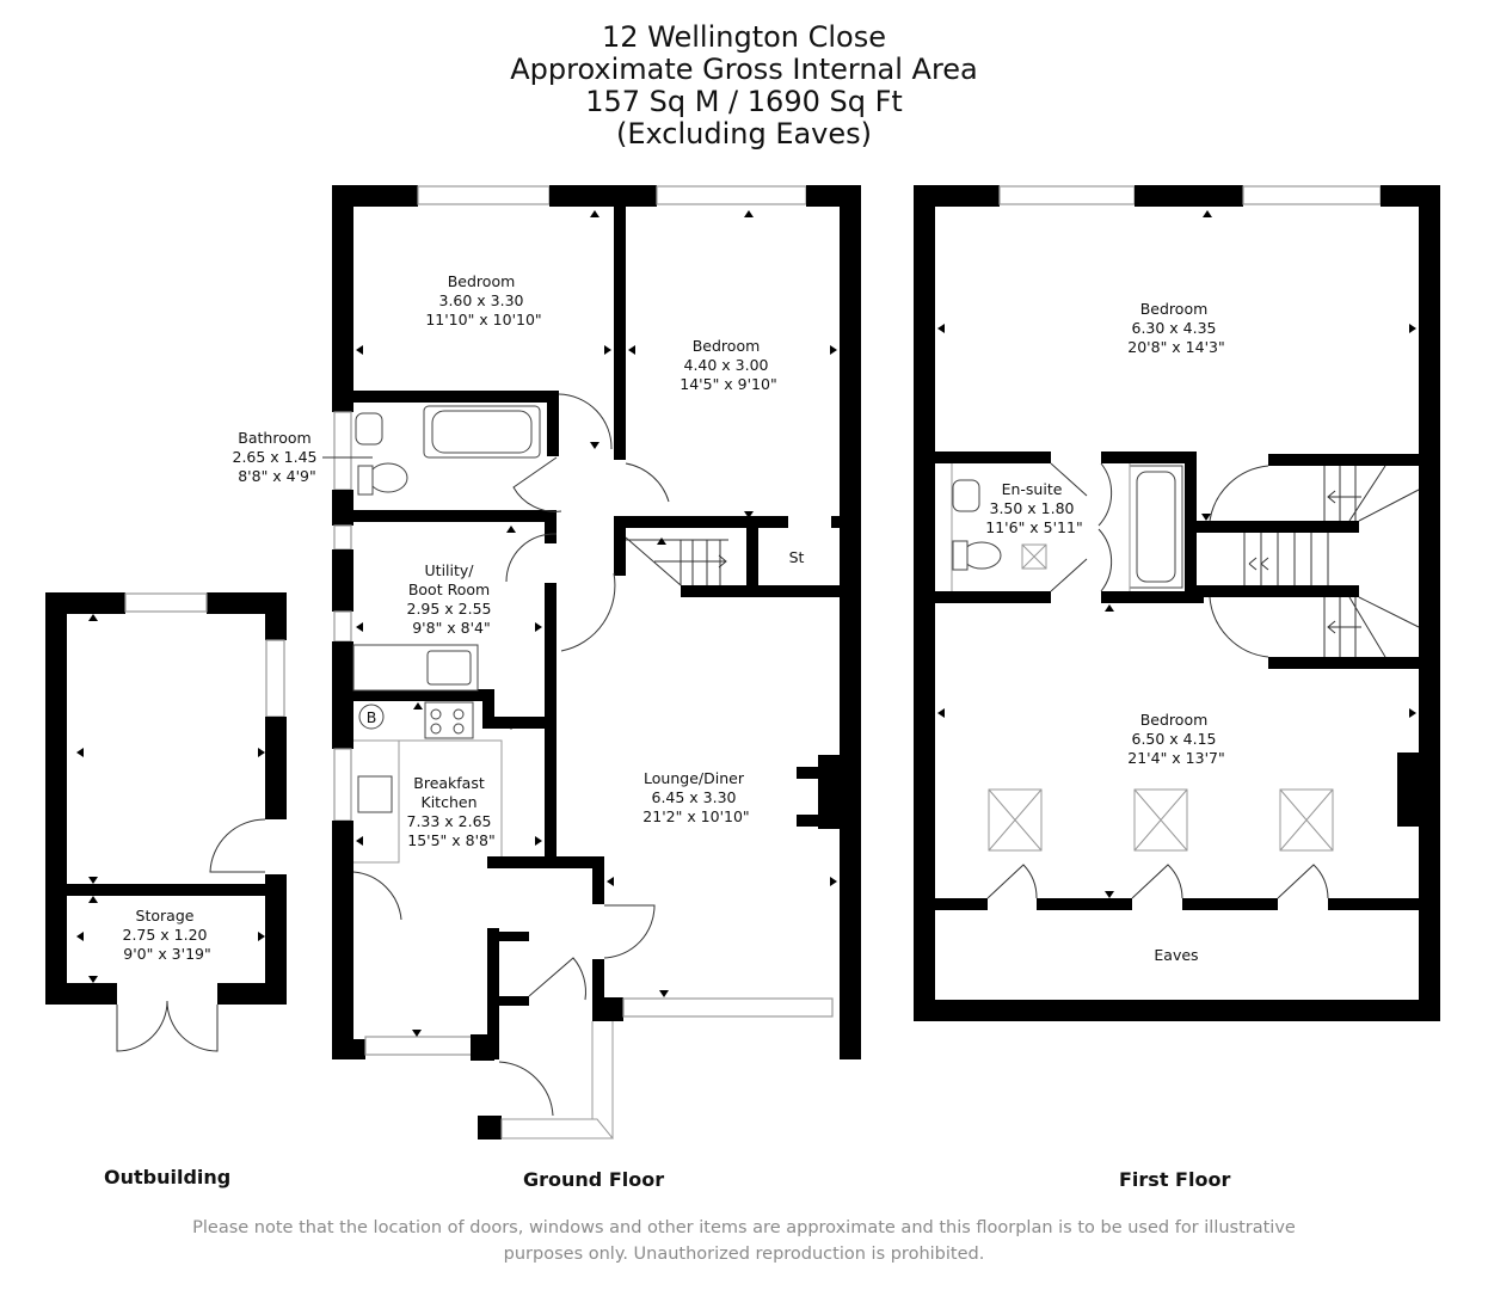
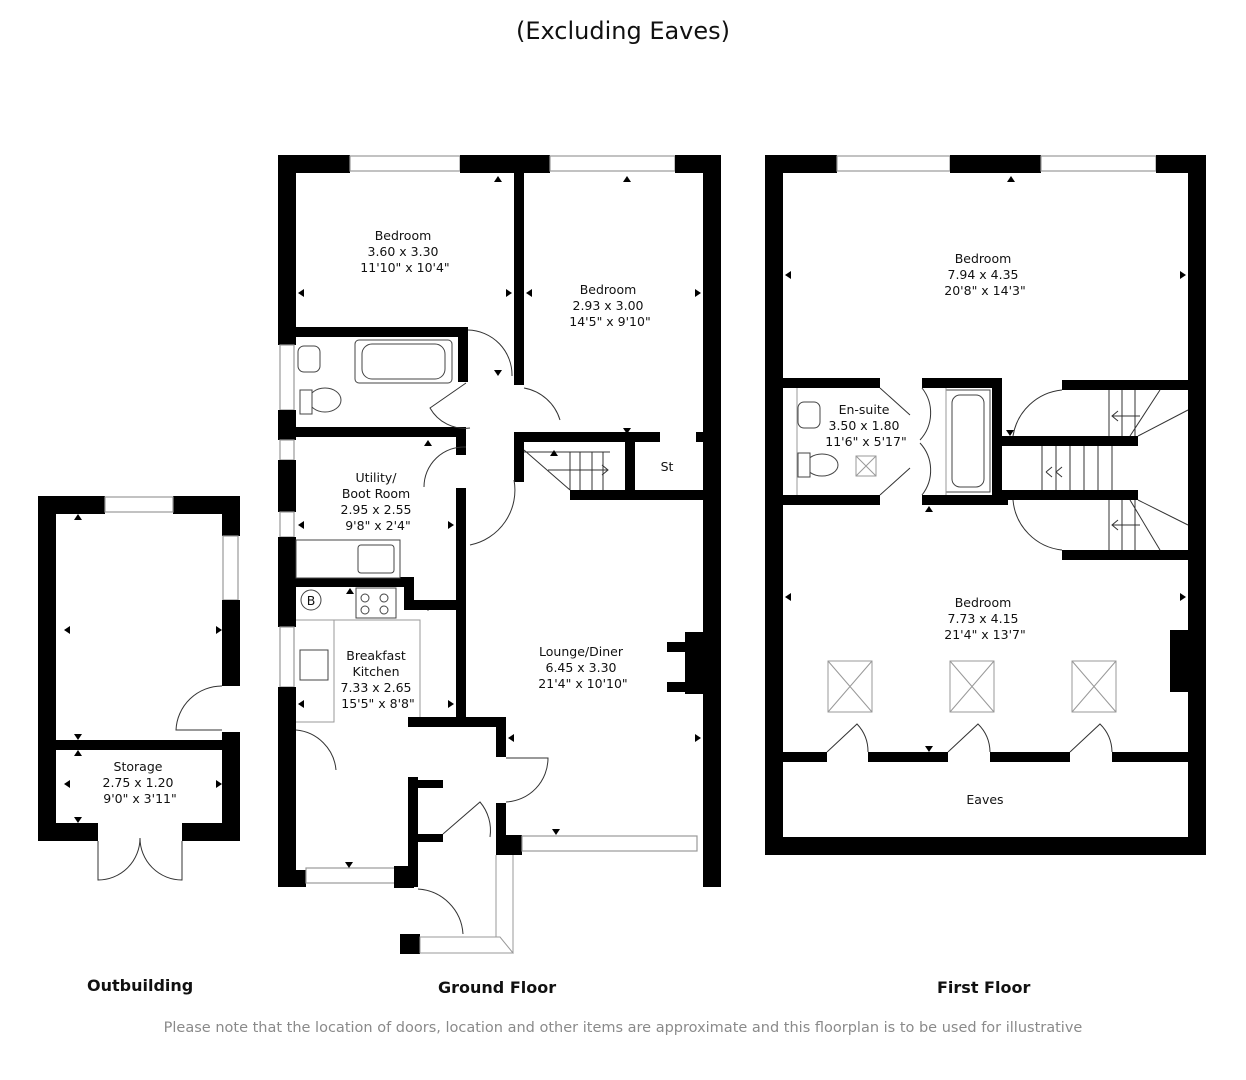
- 12 Wellington Close
- Approximate Gross Internal Area
- 157 Sq M / 1690 Sq Ft
  (Excluding Eaves)
- Storage 2.75 x 1.20 9'0" x 3'19"
+ Storage 2.75 x 1.20 9'0" x 3'11"
  B
  St
- Bedroom 3.60 x 3.30 11'10" x 10'10"
+ Bedroom 3.60 x 3.30 11'10" x 10'4"
- Bedroom 4.40 x 3.00 14'5" x 9'10"
+ Bedroom 2.93 x 3.00 14'5" x 9'10"
- Bathroom 2.65 x 1.45 8'8" x 4'9"
- Utility/ Boot Room 2.95 x 2.55 9'8" x 8'4"
+ Utility/ Boot Room 2.95 x 2.55 9'8" x 2'4"
  Breakfast Kitchen 7.33 x 2.65 15'5" x 8'8"
- Lounge/Diner 6.45 x 3.30 21'2" x 10'10"
+ Lounge/Diner 6.45 x 3.30 21'4" x 10'10"
- Bedroom 6.30 x 4.35 20'8" x 14'3"
+ Bedroom 7.94 x 4.35 20'8" x 14'3"
- En-suite 3.50 x 1.80 11'6" x 5'11"
+ En-suite 3.50 x 1.80 11'6" x 5'17"
- Bedroom 6.50 x 4.15 21'4" x 13'7"
+ Bedroom 7.73 x 4.15 21'4" x 13'7"
  Eaves
  Outbuilding
  Ground Floor
  First Floor
- Please note that the location of doors, windows and other items are approximate and this floorplan is to be used for illustrative
+ Please note that the location of doors, location and other items are approximate and this floorplan is to be used for illustrative
- purposes only. Unauthorized reproduction is prohibited.
